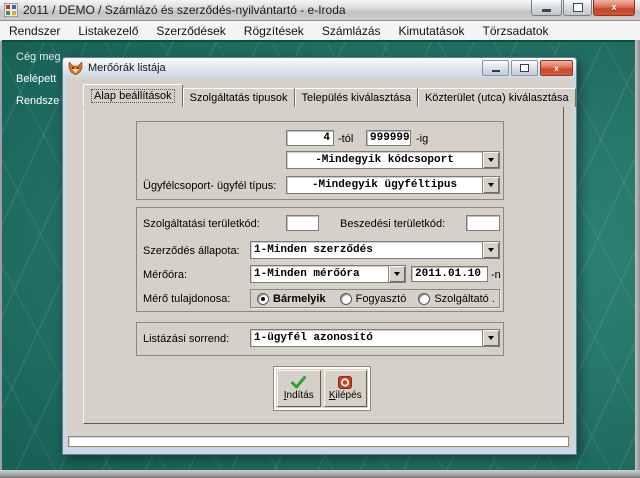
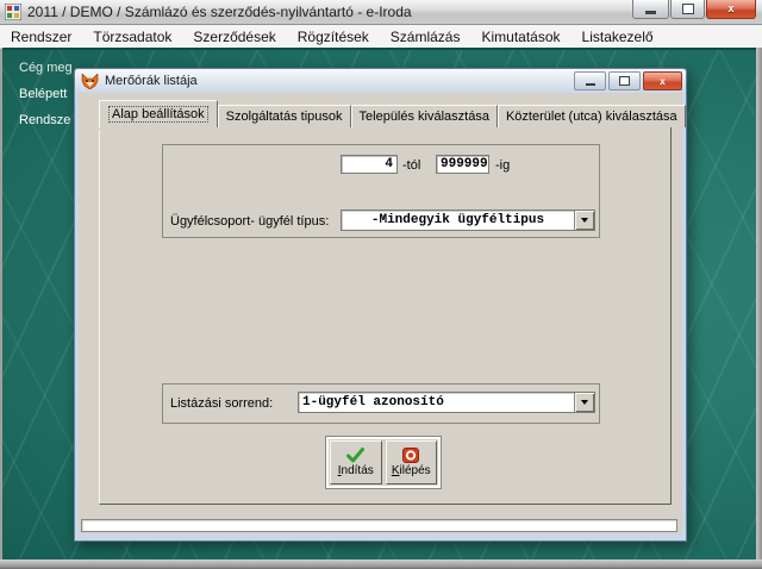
  2011 / DEMO / Számlázó és szerződés-nyilvántartó - e-Iroda
  x
  Rendszer
- Listakezelő
+ Törzsadatok
  Szerződések
  Rögzítések
  Számlázás
  Kimutatások
- Törzsadatok
+ Listakezelő
  Cég meg
  Belépett
  Rendsze
  Merőórák listája
  x
  Alap beállítások
  Szolgáltatás tipusok
  Település kiválasztása
  Közterület (utca) kiválasztása
  4
  -tól
  999999
  -ig
- -Mindegyik kódcsoport
  Ügyfélcsoport- ügyfél típus:
  -Mindegyik ügyféltipus
- Szolgáltatási területkód:
- Beszedési területkód:
- Szerződés állapota:
- 1-Minden szerződés
- Mérőóra:
- 1-Minden mérőóra
- 2011.01.10
- -n
- Mérő tulajdonosa:
- Bármelyik
- Fogyasztó
- Szolgáltató .
  Listázási sorrend:
  1-ügyfél azonosító
  Indítás
  Kilépés
